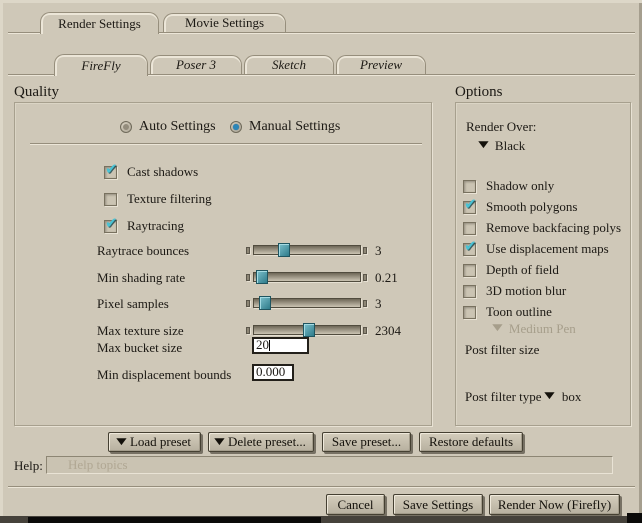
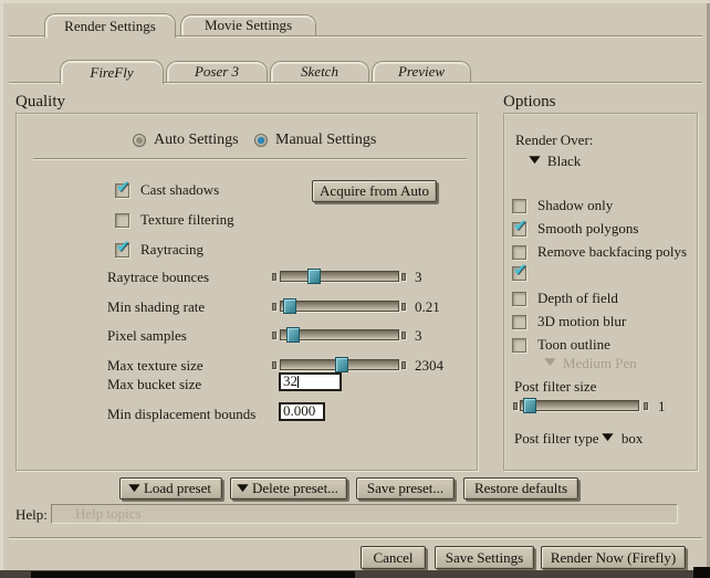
  Render Settings
  Movie Settings
  FireFly
  Poser 3
  Sketch
  Preview
  Quality
  Auto Settings
  Manual Settings
  ✔
  Cast shadows
  Texture filtering
  ✔
  Raytracing
+ Acquire from Auto
  Raytrace bounces
  3
  Min shading rate
  0.21
  Pixel samples
  3
  Max texture size
  2304
  Max bucket size
- 20
+ 32
  Min displacement bounds
  0.000
  Options
  Render Over:
  ▼
  Black
  Shadow only
  ✔
  Smooth polygons
  Remove backfacing polys
  ✔
- Use displacement maps
  Depth of field
  3D motion blur
  Toon outline
  ▼
  Medium Pen
  Post filter size
+ 1
  Post filter type
  ▼
  box
  ▼
  Load preset
  ▼
  Delete preset...
  Save preset...
  Restore defaults
  Help:
  Help topics
  Cancel
  Save Settings
  Render Now (Firefly)
